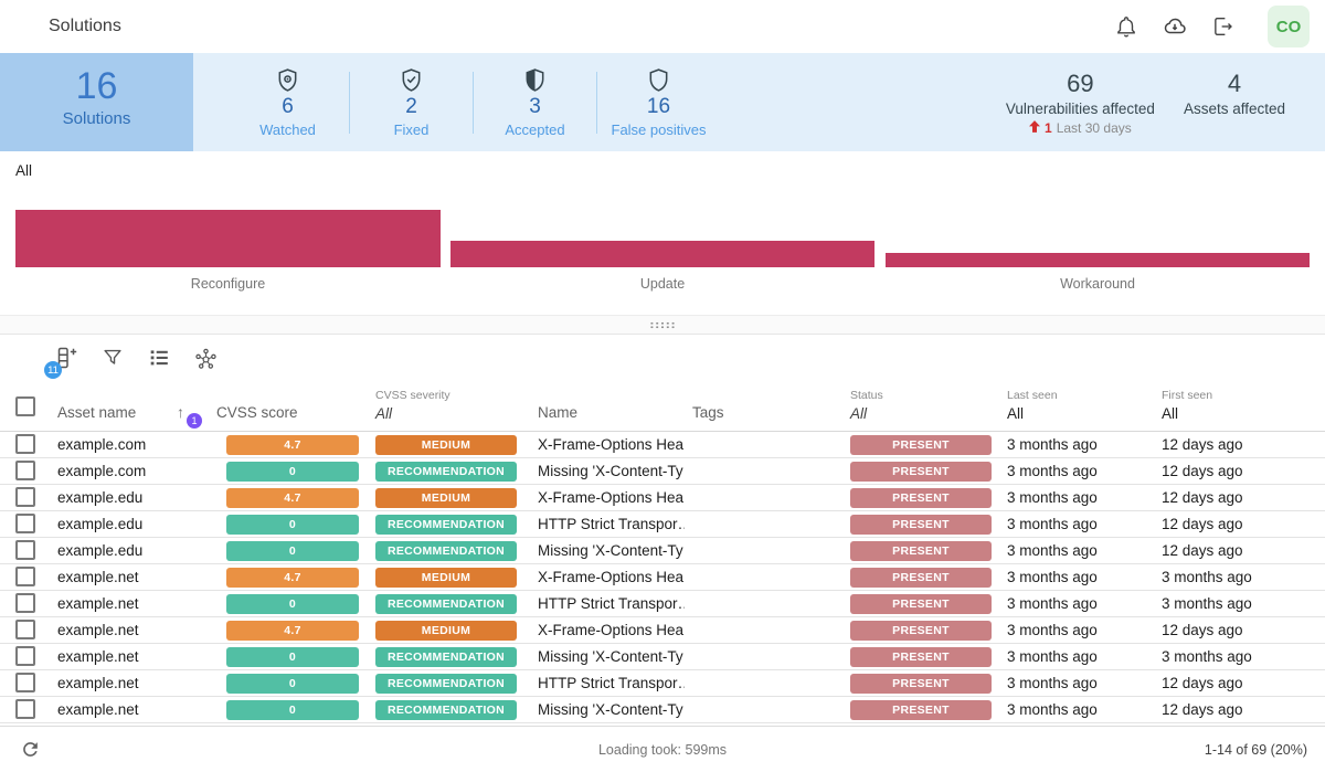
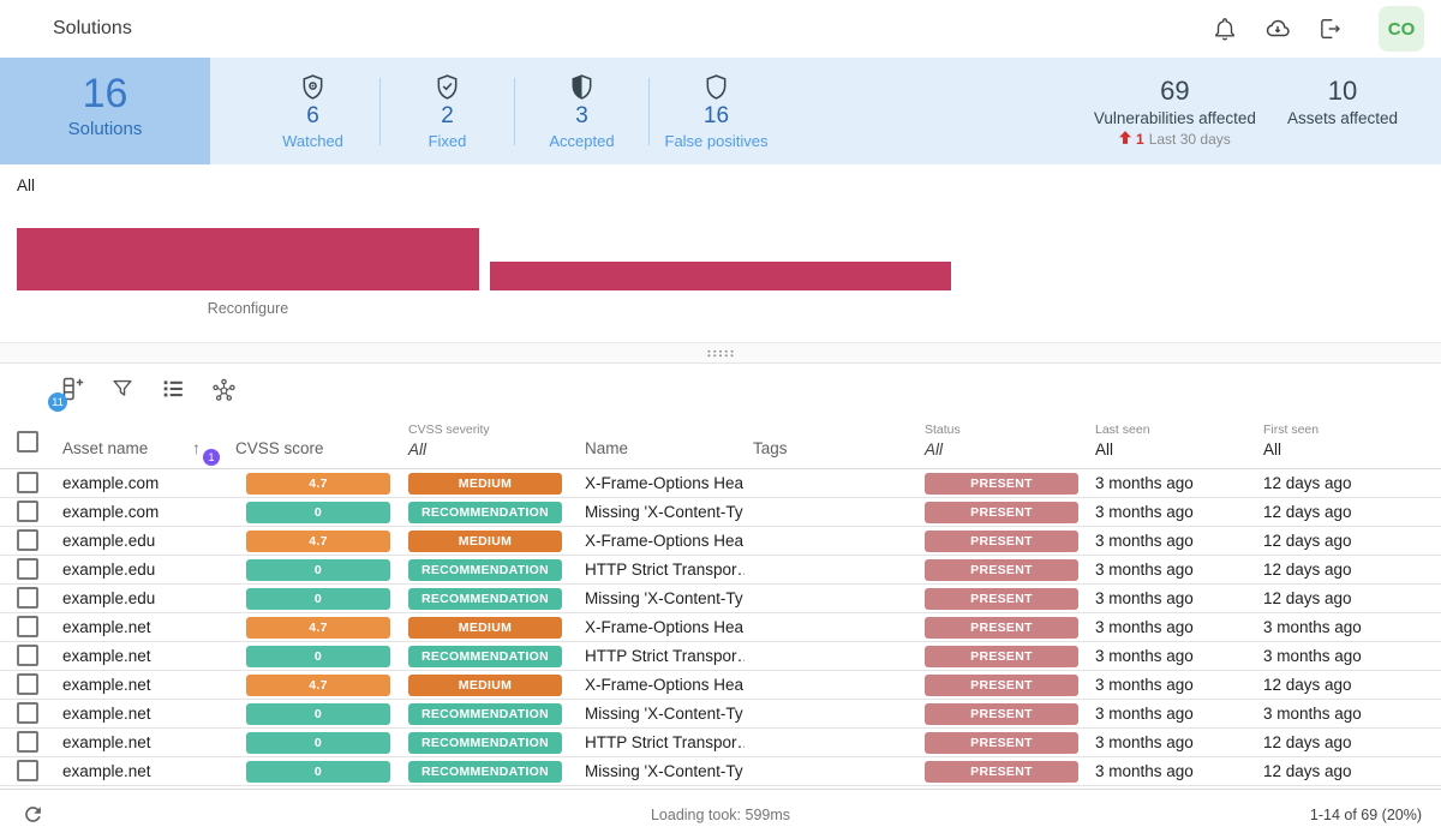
  Solutions
  CO
  16
  Solutions
  6
  Watched
  2
  Fixed
  3
  Accepted
  16
  False positives
  69
  Vulnerabilities affected
  1
  Last 30 days
- 4
+ 10
  Assets affected
  All
  Reconfigure
- Update
- Workaround
  11
  Asset name
  ↑
  1
  CVSS score
  CVSS severity
  All
  Name
  Tags
  Status
  All
  Last seen
  All
  First seen
  All
  example.com
  4.7
  MEDIUM
  X-Frame-Options Hea
  PRESENT
  3 months ago
  12 days ago
  example.com
  0
  RECOMMENDATION
  Missing 'X-Content-Ty
  PRESENT
  3 months ago
  12 days ago
  example.edu
  4.7
  MEDIUM
  X-Frame-Options Hea
  PRESENT
  3 months ago
  12 days ago
  example.edu
  0
  RECOMMENDATION
  HTTP Strict Transpor
  PRESENT
  3 months ago
  12 days ago
  example.edu
  0
  RECOMMENDATION
  Missing 'X-Content-Ty
  PRESENT
  3 months ago
  12 days ago
  example.net
  4.7
  MEDIUM
  X-Frame-Options Hea
  PRESENT
  3 months ago
  3 months ago
  example.net
  0
  RECOMMENDATION
  HTTP Strict Transpor
  PRESENT
  3 months ago
  3 months ago
  example.net
  4.7
  MEDIUM
  X-Frame-Options Hea
  PRESENT
  3 months ago
  12 days ago
  example.net
  0
  RECOMMENDATION
  Missing 'X-Content-Ty
  PRESENT
  3 months ago
  3 months ago
  example.net
  0
  RECOMMENDATION
  HTTP Strict Transpor
  PRESENT
  3 months ago
  12 days ago
  example.net
  0
  RECOMMENDATION
  Missing 'X-Content-Ty
  PRESENT
  3 months ago
  12 days ago
  Loading took: 599ms
  1-14 of 69 (20%)
